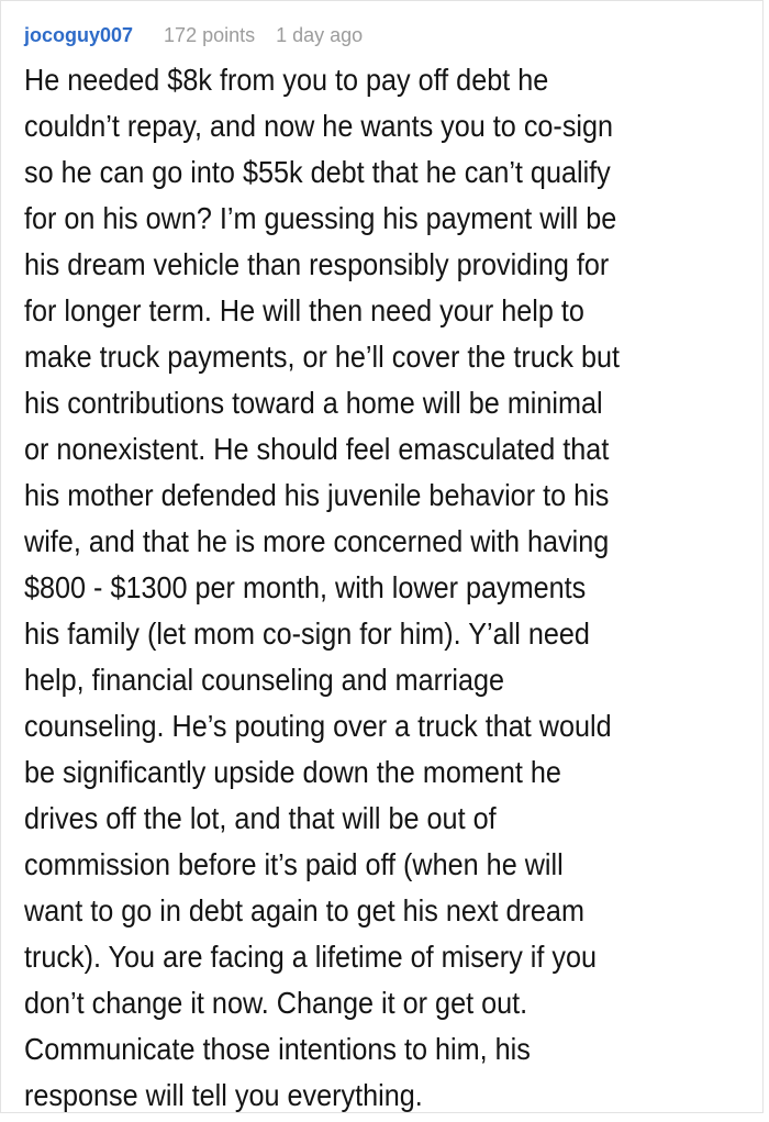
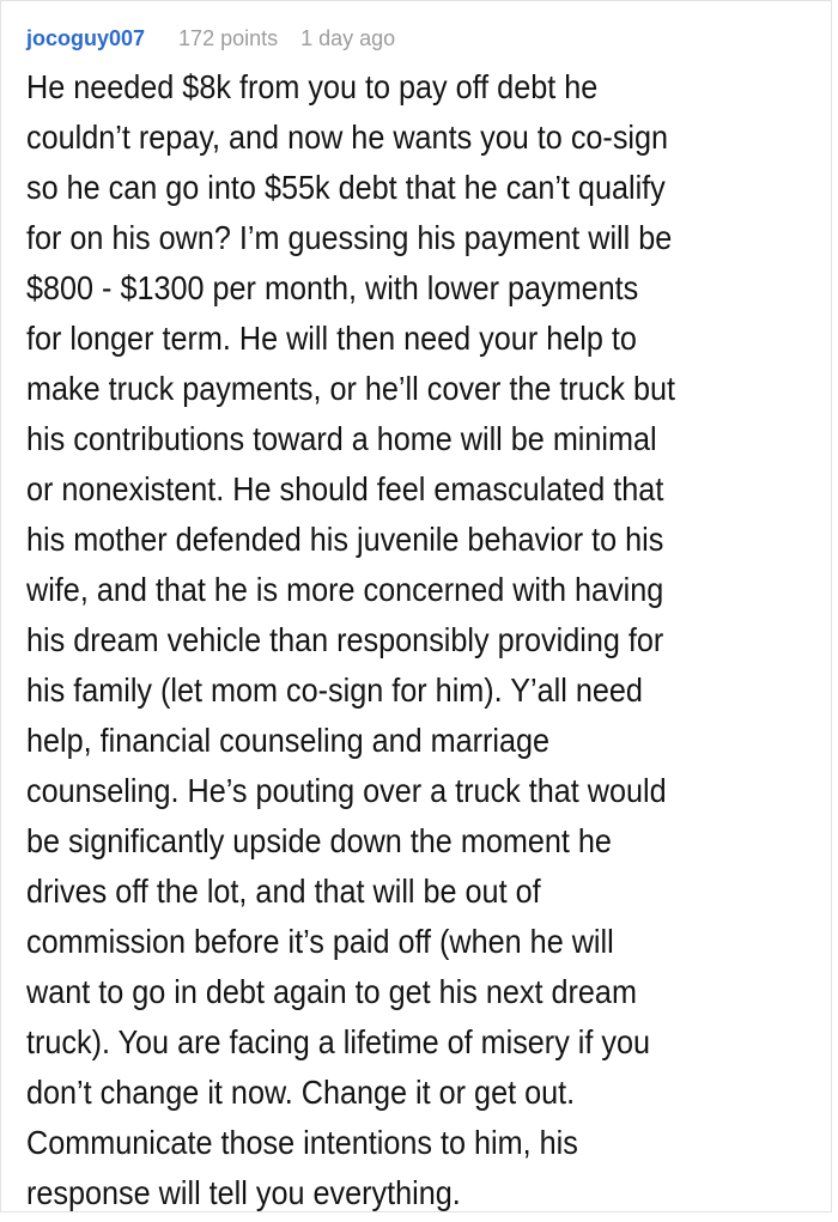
  jocoguy007
  172 points
  1 day ago
  He needed $8k from you to pay off debt he
  couldn’t repay, and now he wants you to co-sign
  so he can go into $55k debt that he can’t qualify
  for on his own? I’m guessing his payment will be
- his dream vehicle than responsibly providing for
+ $800 - $1300 per month, with lower payments
  for longer term. He will then need your help to
  make truck payments, or he’ll cover the truck but
  his contributions toward a home will be minimal
  or nonexistent. He should feel emasculated that
  his mother defended his juvenile behavior to his
  wife, and that he is more concerned with having
- $800 - $1300 per month, with lower payments
+ his dream vehicle than responsibly providing for
  his family (let mom co-sign for him). Y’all need
  help, financial counseling and marriage
  counseling. He’s pouting over a truck that would
  be significantly upside down the moment he
  drives off the lot, and that will be out of
  commission before it’s paid off (when he will
  want to go in debt again to get his next dream
  truck). You are facing a lifetime of misery if you
  don’t change it now. Change it or get out.
  Communicate those intentions to him, his
  response will tell you everything.
